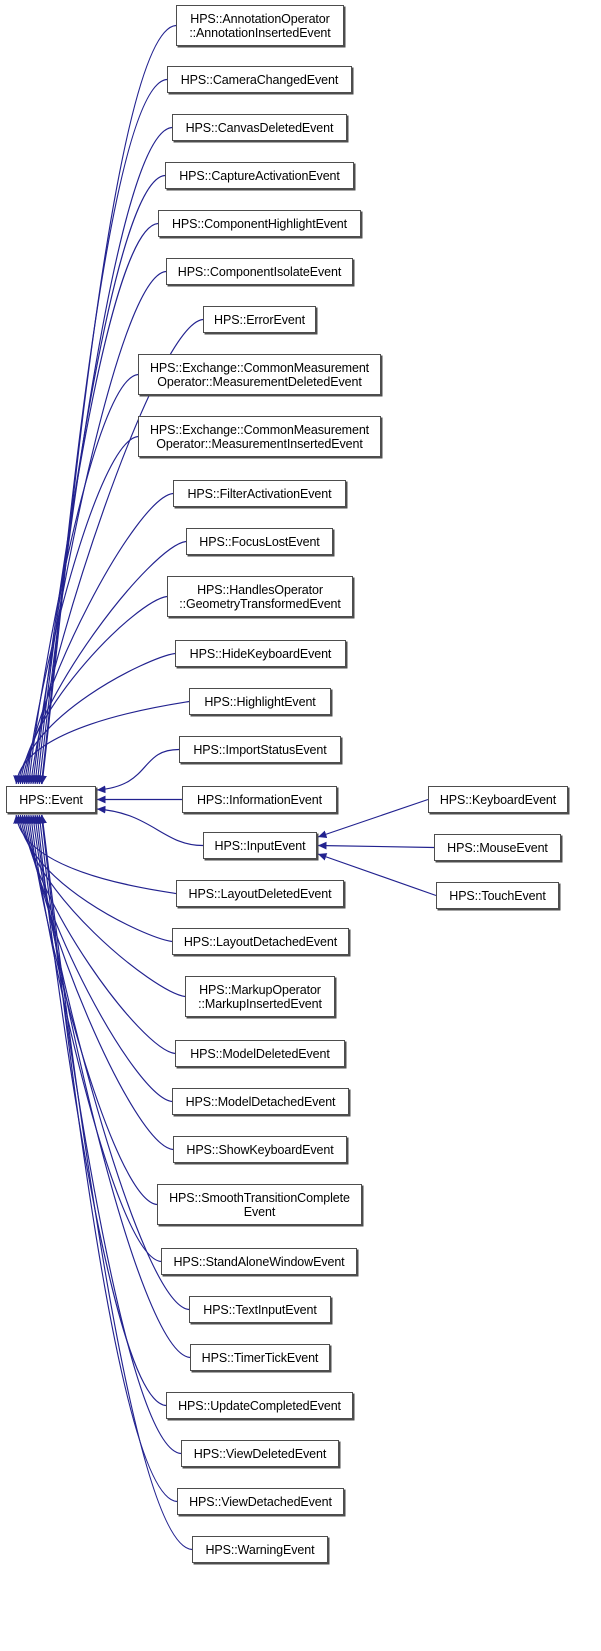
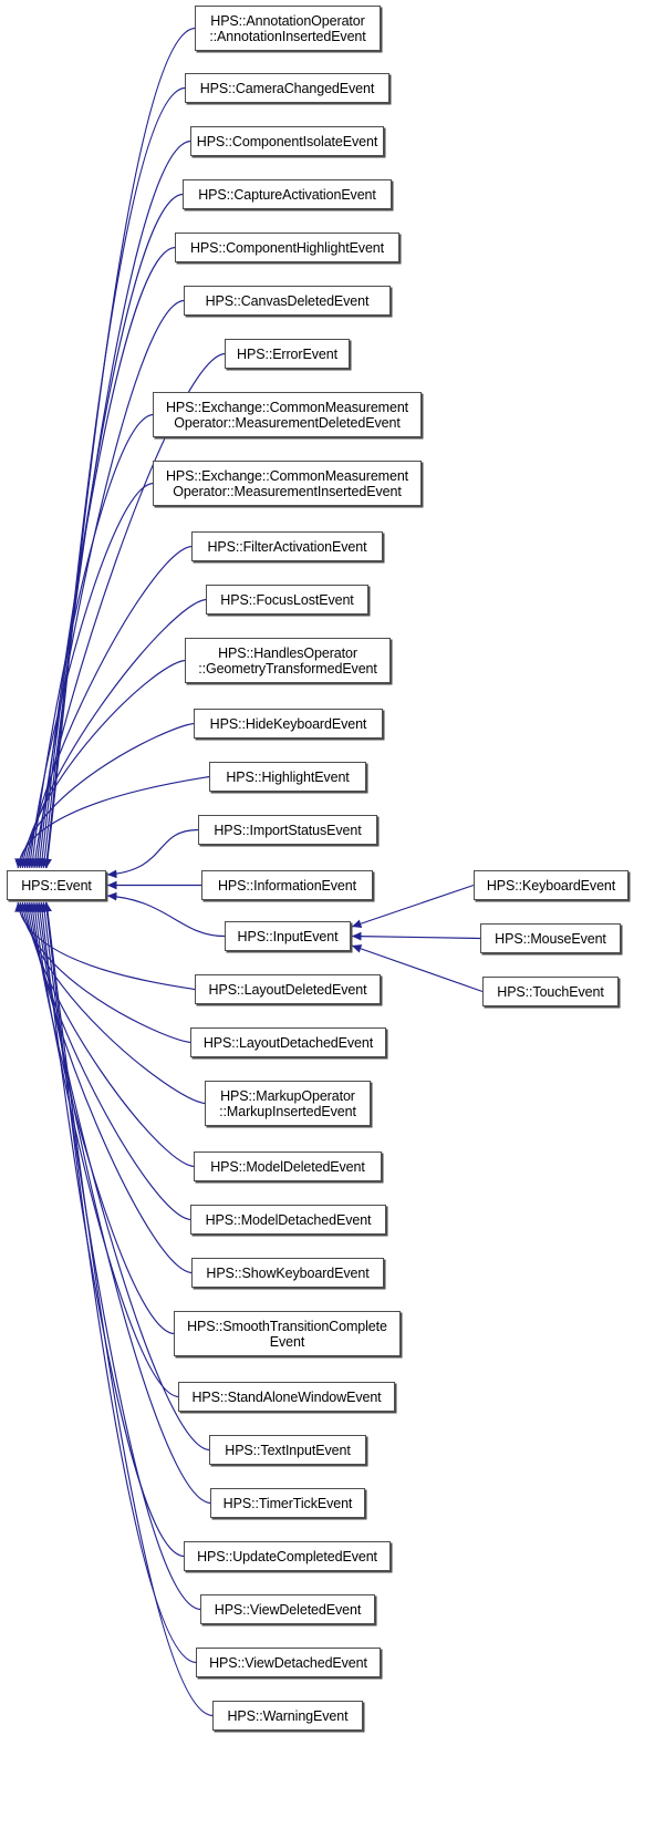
  HPS::Event
  HPS::AnnotationOperator
  ::AnnotationInsertedEvent
  HPS::CameraChangedEvent
- HPS::CanvasDeletedEvent
+ HPS::ComponentIsolateEvent
  HPS::CaptureActivationEvent
  HPS::ComponentHighlightEvent
- HPS::ComponentIsolateEvent
+ HPS::CanvasDeletedEvent
  HPS::ErrorEvent
  HPS::Exchange::CommonMeasurement
  Operator::MeasurementDeletedEvent
  HPS::Exchange::CommonMeasurement
  Operator::MeasurementInsertedEvent
  HPS::FilterActivationEvent
  HPS::FocusLostEvent
  HPS::HandlesOperator
  ::GeometryTransformedEvent
  HPS::HideKeyboardEvent
  HPS::HighlightEvent
  HPS::ImportStatusEvent
  HPS::InformationEvent
  HPS::InputEvent
  HPS::LayoutDeletedEvent
  HPS::LayoutDetachedEvent
  HPS::MarkupOperator
  ::MarkupInsertedEvent
  HPS::ModelDeletedEvent
  HPS::ModelDetachedEvent
  HPS::ShowKeyboardEvent
  HPS::SmoothTransitionComplete
  Event
  HPS::StandAloneWindowEvent
  HPS::TextInputEvent
  HPS::TimerTickEvent
  HPS::UpdateCompletedEvent
  HPS::ViewDeletedEvent
  HPS::ViewDetachedEvent
  HPS::WarningEvent
  HPS::KeyboardEvent
  HPS::MouseEvent
  HPS::TouchEvent
